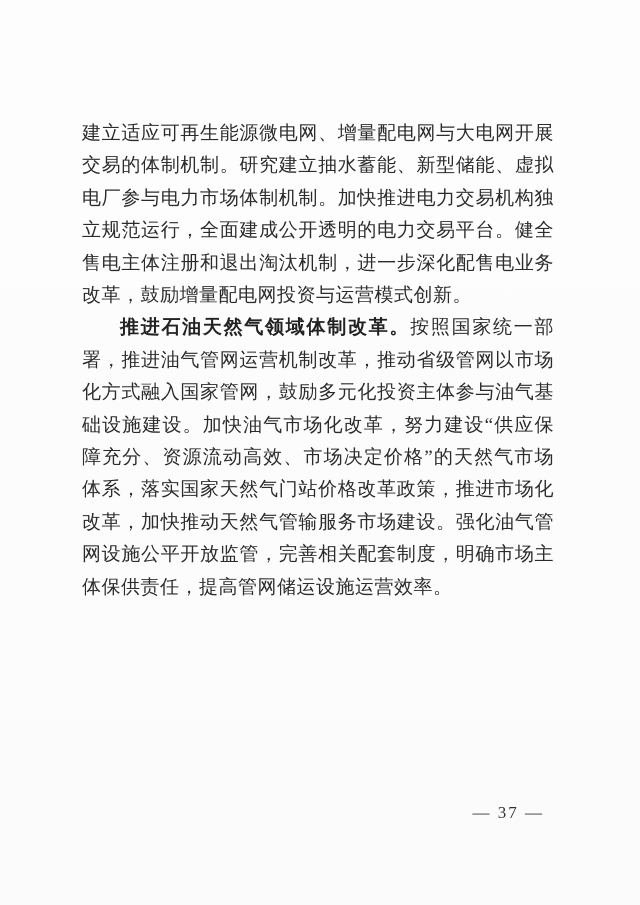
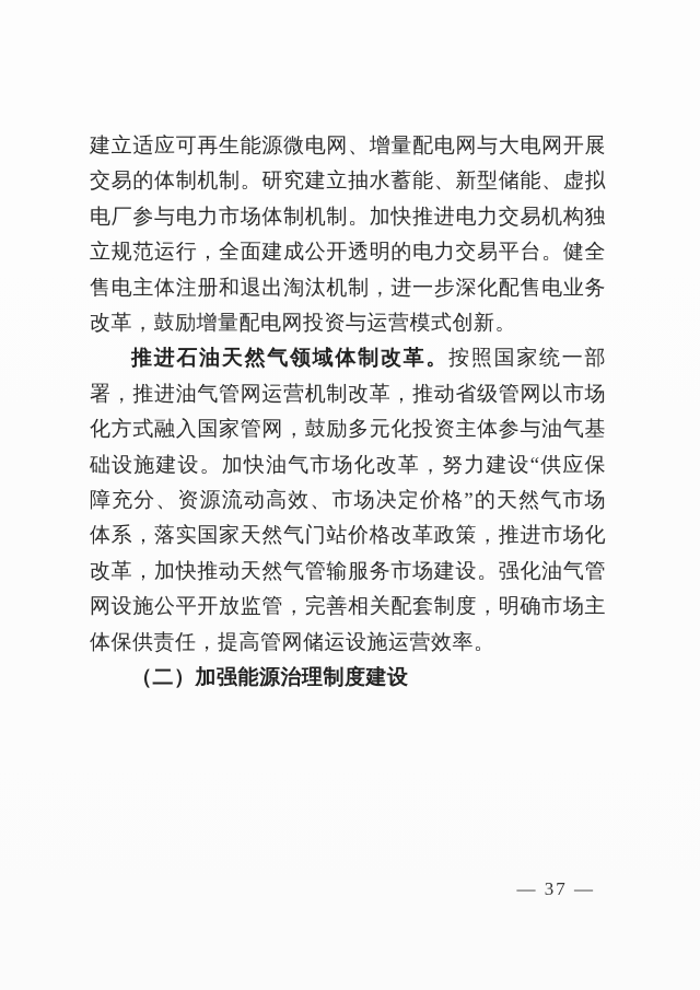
  建立适应可再生能源微电网、增量配电网与大电网开展交易的体制机制。研究建立抽水蓄能、新型储能、虚拟电厂参与电力市场体制机制。加快推进电力交易机构独立规范运行，全面建成公开透明的电力交易平台。健全售电主体注册和退出淘汰机制，进一步深化配售电业务改革，鼓励增量配电网投资与运营模式创新。
  推进石油天然气领域体制改革。按照国家统一部署，推进油气管网运营机制改革，推动省级管网以市场化方式融入国家管网，鼓励多元化投资主体参与油气基础设施建设。加快油气市场化改革，努力建设“供应保障充分、资源流动高效、市场决定价格”的天然气市场体系，落实国家天然气门站价格改革政策，推进市场化改革，加快推动天然气管输服务市场建设。强化油气管网设施公平开放监管，完善相关配套制度，明确市场主体保供责任，提高管网储运设施运营效率。
+ （二）加强能源治理制度建设
  — 37 —
